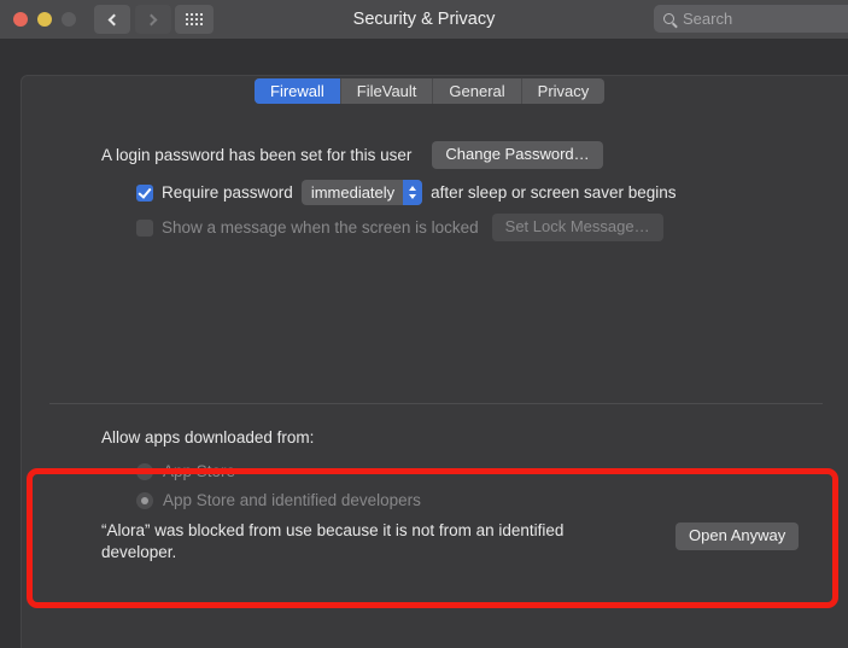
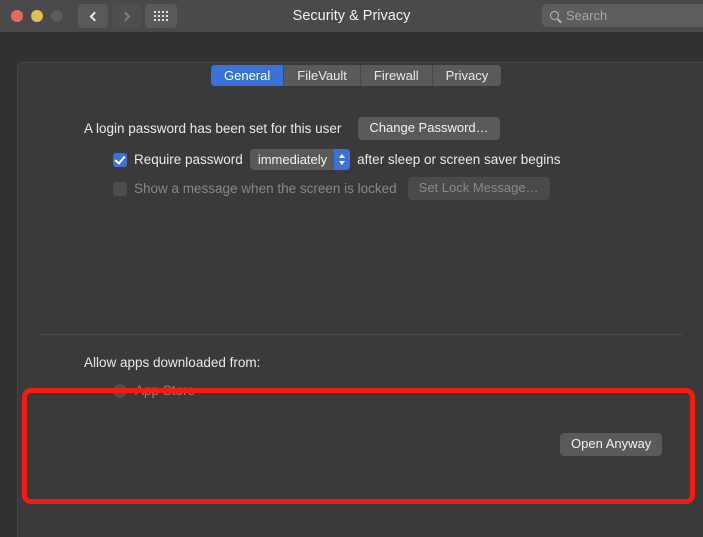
  Security & Privacy
  Search
- Firewall
+ General
  FileVault
- General
+ Firewall
  Privacy
  A login password has been set for this user
  Change Password…
  Require password
  immediately
  after sleep or screen saver begins
  Show a message when the screen is locked
  Set Lock Message…
  Allow apps downloaded from:
  App Store
- App Store and identified developers
- “Alora” was blocked from use because it is not from an identified developer.
  Open Anyway
